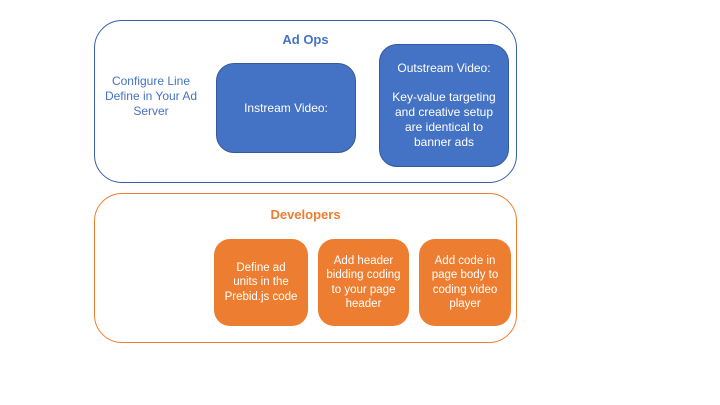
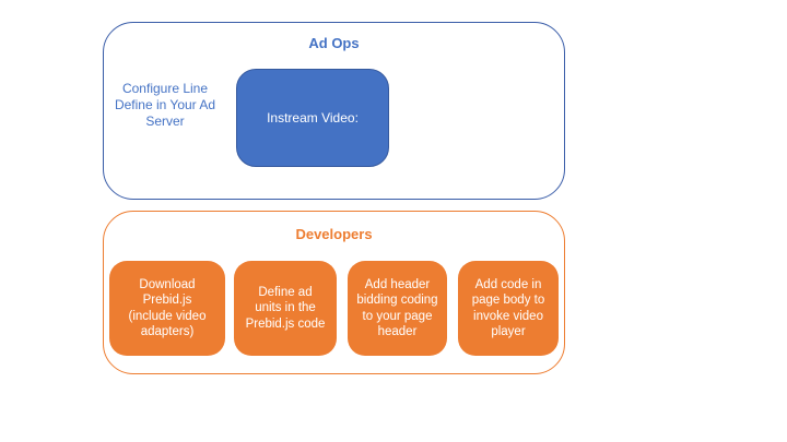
  Ad Ops
  Configure Line Define in Your Ad Server
  Instream Video:
- Outstream Video:
- Key-value targeting and creative setup are identical to banner ads
  Developers
+ Download Prebid.js (include video adapters)
  Define ad units in the Prebid.js code
  Add header bidding coding to your page header
- Add code in page body to coding video player
+ Add code in page body to invoke video player
